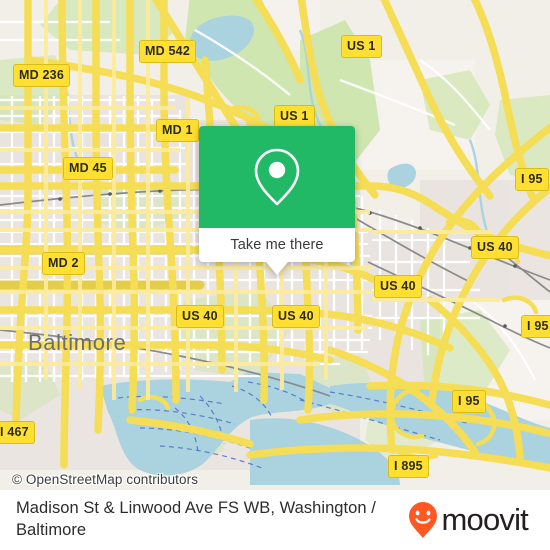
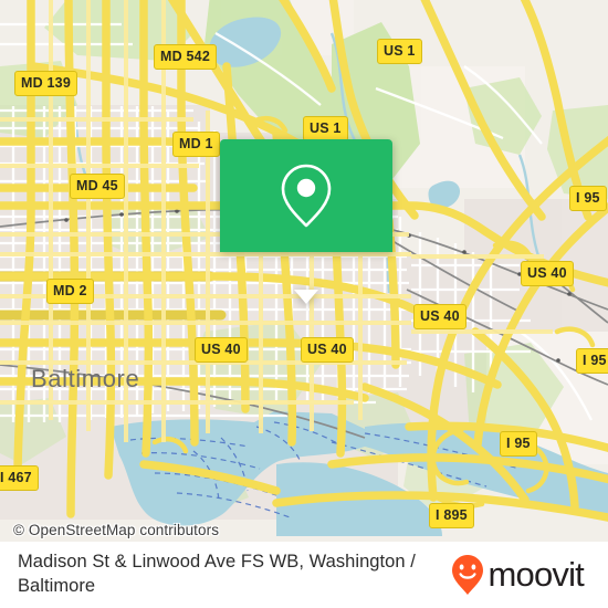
  MD 542
  US 1
- MD 236
+ MD 139
  US 1
  MD 1
  MD 45
  I 95
  MD 2
  US 40
  US 40
  US 40
  US 40
  I 95
  I 467
  I 95
  I 895
  Baltimore
- Take me there
  © OpenStreetMap contributors
  Madison St & Linwood Ave FS WB, Washington / Baltimore
  moovit
